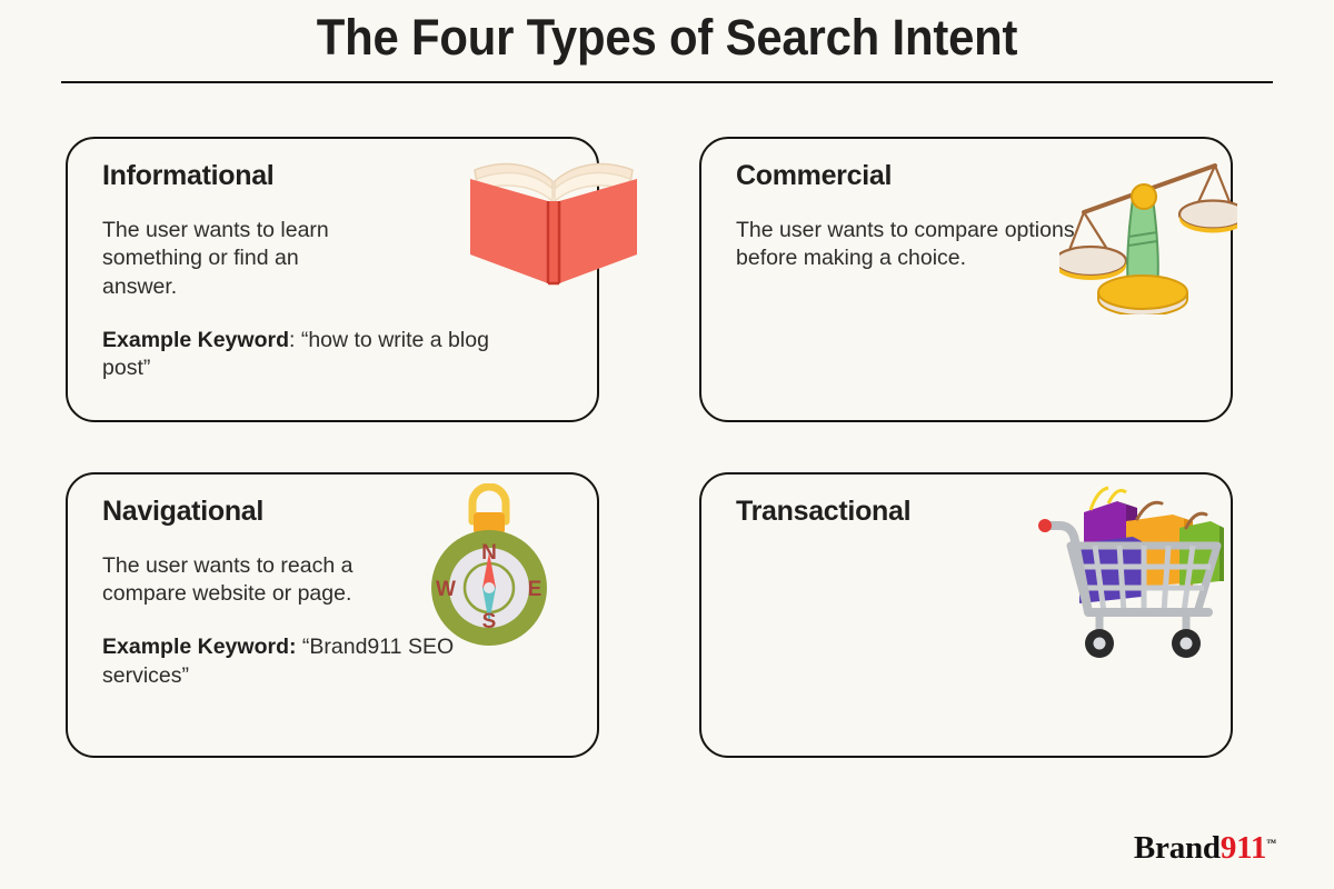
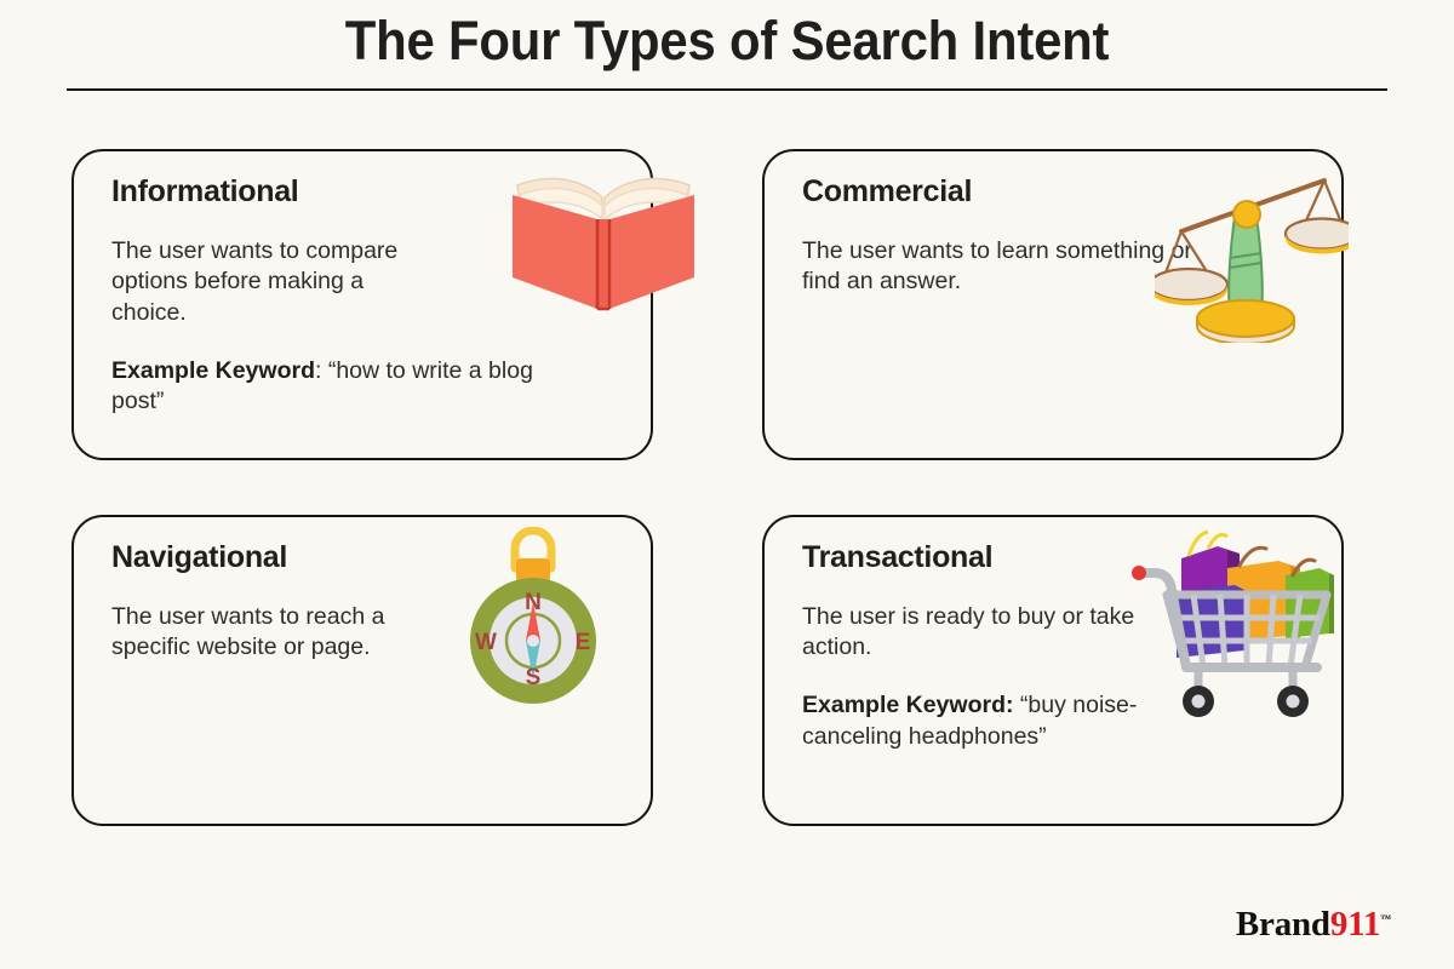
  The Four Types of Search Intent
  Informational
- The user wants to learn something or find an answer.
+ The user wants to compare options before making a choice.
  Example Keyword: “how to write a blog post”
  Commercial
- The user wants to compare options before making a choice.
+ The user wants to learn something or find an answer.
  Navigational
- The user wants to reach a compare website or page.
+ The user wants to reach a specific website or page.
- Example Keyword: “Brand911 SEO services”
  N
  S
  E
  W
  Transactional
+ The user is ready to buy or take action.
+ Example Keyword: “buy noise-canceling headphones”
  Brand911™
